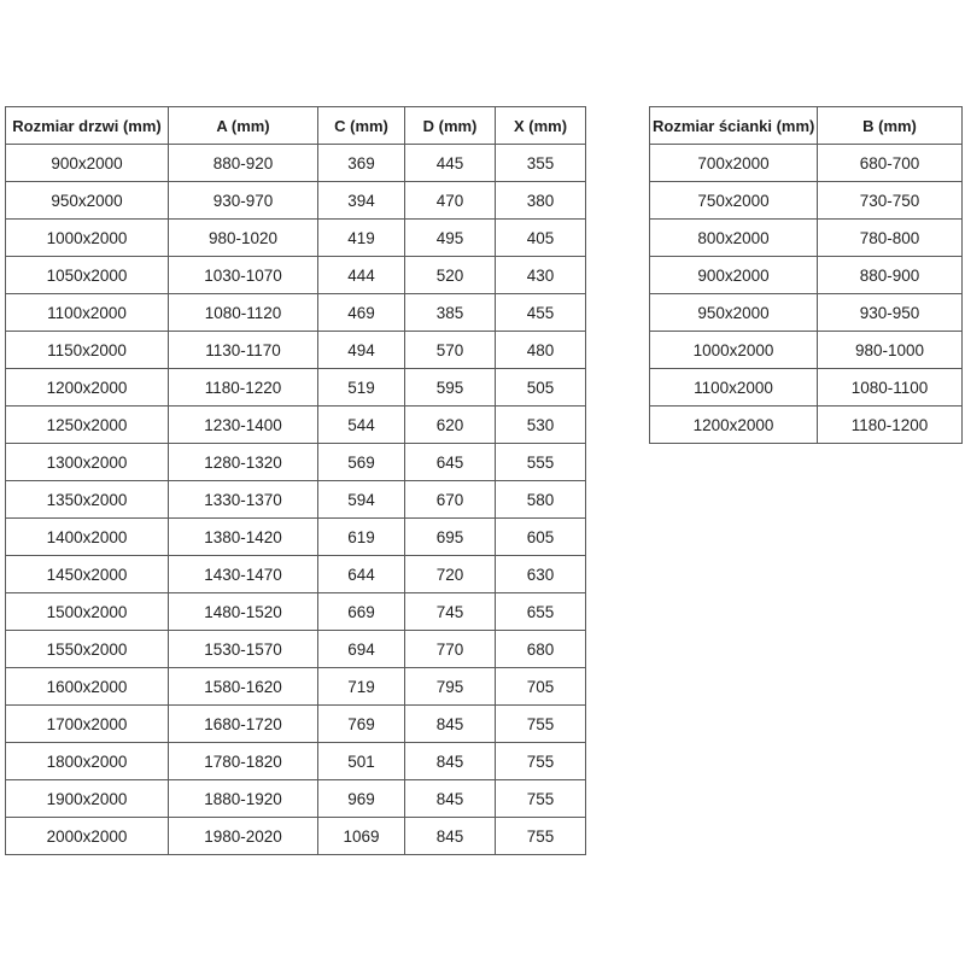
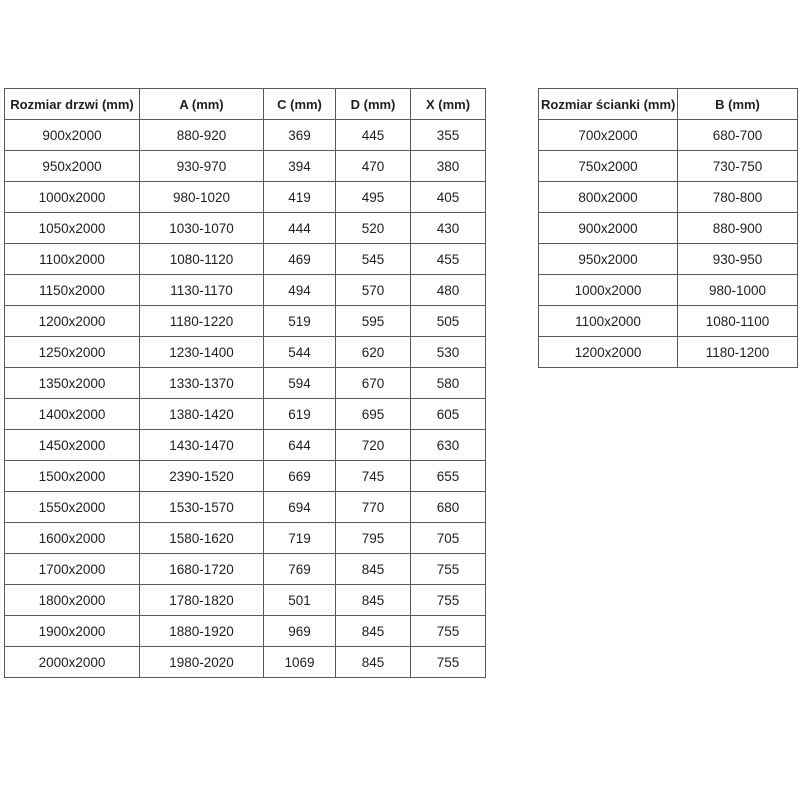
  Rozmiar drzwi (mm)	A (mm)	C (mm)	D (mm)	X (mm)
  900x2000	880-920	369	445	355
  950x2000	930-970	394	470	380
  1000x2000	980-1020	419	495	405
  1050x2000	1030-1070	444	520	430
- 1100x2000	1080-1120	469	385	455
+ 1100x2000	1080-1120	469	545	455
  1150x2000	1130-1170	494	570	480
  1200x2000	1180-1220	519	595	505
  1250x2000	1230-1400	544	620	530
- 1300x2000	1280-1320	569	645	555
  1350x2000	1330-1370	594	670	580
  1400x2000	1380-1420	619	695	605
  1450x2000	1430-1470	644	720	630
- 1500x2000	1480-1520	669	745	655
+ 1500x2000	2390-1520	669	745	655
  1550x2000	1530-1570	694	770	680
  1600x2000	1580-1620	719	795	705
  1700x2000	1680-1720	769	845	755
  1800x2000	1780-1820	501	845	755
  1900x2000	1880-1920	969	845	755
  2000x2000	1980-2020	1069	845	755
  Rozmiar ścianki (mm)	B (mm)
  700x2000	680-700
  750x2000	730-750
  800x2000	780-800
  900x2000	880-900
  950x2000	930-950
  1000x2000	980-1000
  1100x2000	1080-1100
  1200x2000	1180-1200
